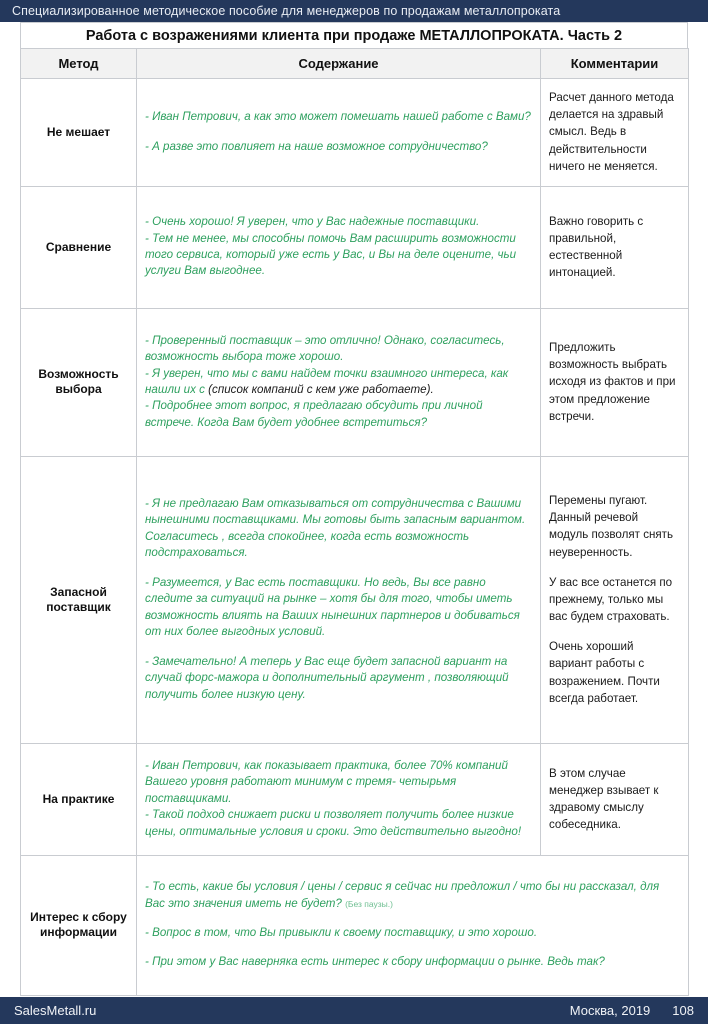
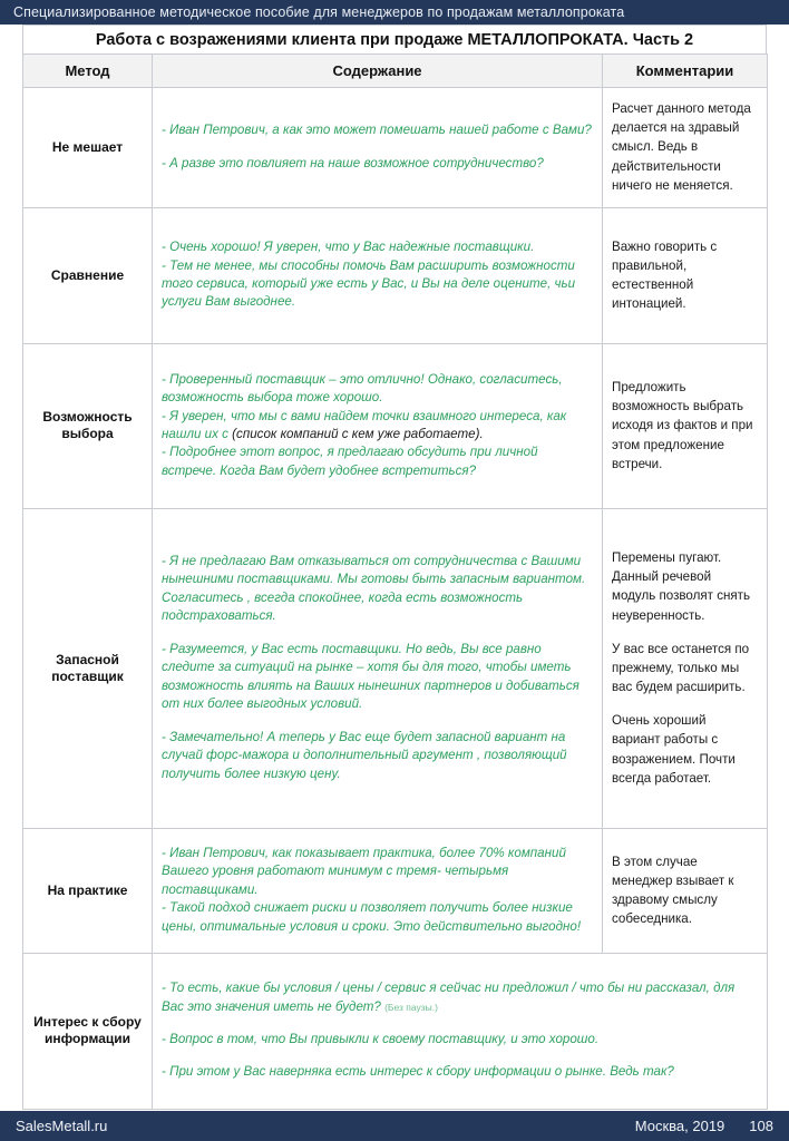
  Специализированное методическое пособие для менеджеров по продажам металлопроката
  Работа с возражениями клиента при продаже МЕТАЛЛОПРОКАТА. Часть 2
  Метод	Содержание	Комментарии
  Не мешает	- Иван Петрович, а как это может помешать нашей работе с Вами? - А разве это повлияет на наше возможное сотрудничество?	Расчет данного метода делается на здравый смысл. Ведь в действительности ничего не меняется.
  Сравнение	- Очень хорошо! Я уверен, что у Вас надежные поставщики. - Тем не менее, мы способны помочь Вам расширить возможности того сервиса, который уже есть у Вас, и Вы на деле оцените, чьи услуги Вам выгоднее.	Важно говорить с правильной, естественной интонацией.
  Возможность выбора	- Проверенный поставщик – это отлично! Однако, согласитесь, возможность выбора тоже хорошо. - Я уверен, что мы с вами найдем точки взаимного интереса, как нашли их с (список компаний с кем уже работаете). - Подробнее этот вопрос, я предлагаю обсудить при личной встрече. Когда Вам будет удобнее встретиться?	Предложить возможность выбрать исходя из фактов и при этом предложение встречи.
- Запасной поставщик	- Я не предлагаю Вам отказываться от сотрудничества с Вашими нынешними поставщиками. Мы готовы быть запасным вариантом. Согласитесь , всегда спокойнее, когда есть возможность подстраховаться. - Разумеется, у Вас есть поставщики. Но ведь, Вы все равно следите за ситуаций на рынке – хотя бы для того, чтобы иметь возможность влиять на Ваших нынешних партнеров и добиваться от них более выгодных условий. - Замечательно! А теперь у Вас еще будет запасной вариант на случай форс-мажора и дополнительный аргумент , позволяющий получить более низкую цену.	Перемены пугают. Данный речевой модуль позволят снять неуверенность. У вас все останется по прежнему, только мы вас будем страховать. Очень хороший вариант работы с возражением. Почти всегда работает.
+ Запасной поставщик	- Я не предлагаю Вам отказываться от сотрудничества с Вашими нынешними поставщиками. Мы готовы быть запасным вариантом. Согласитесь , всегда спокойнее, когда есть возможность подстраховаться. - Разумеется, у Вас есть поставщики. Но ведь, Вы все равно следите за ситуаций на рынке – хотя бы для того, чтобы иметь возможность влиять на Ваших нынешних партнеров и добиваться от них более выгодных условий. - Замечательно! А теперь у Вас еще будет запасной вариант на случай форс-мажора и дополнительный аргумент , позволяющий получить более низкую цену.	Перемены пугают. Данный речевой модуль позволят снять неуверенность. У вас все останется по прежнему, только мы вас будем расширить. Очень хороший вариант работы с возражением. Почти всегда работает.
  На практике	- Иван Петрович, как показывает практика, более 70% компаний Вашего уровня работают минимум с тремя- четырьмя поставщиками. - Такой подход снижает риски и позволяет получить более низкие цены, оптимальные условия и сроки. Это действительно выгодно!	В этом случае менеджер взывает к здравому смыслу собеседника.
  Интерес к сбору информации	- То есть, какие бы условия / цены / сервис я сейчас ни предложил / что бы ни рассказал, для Вас это значения иметь не будет? (Без паузы.) - Вопрос в том, что Вы привыкли к своему поставщику, и это хорошо. - При этом у Вас наверняка есть интерес к сбору информации о рынке. Ведь так?
  SalesMetall.ru
  Москва, 2019
  108
